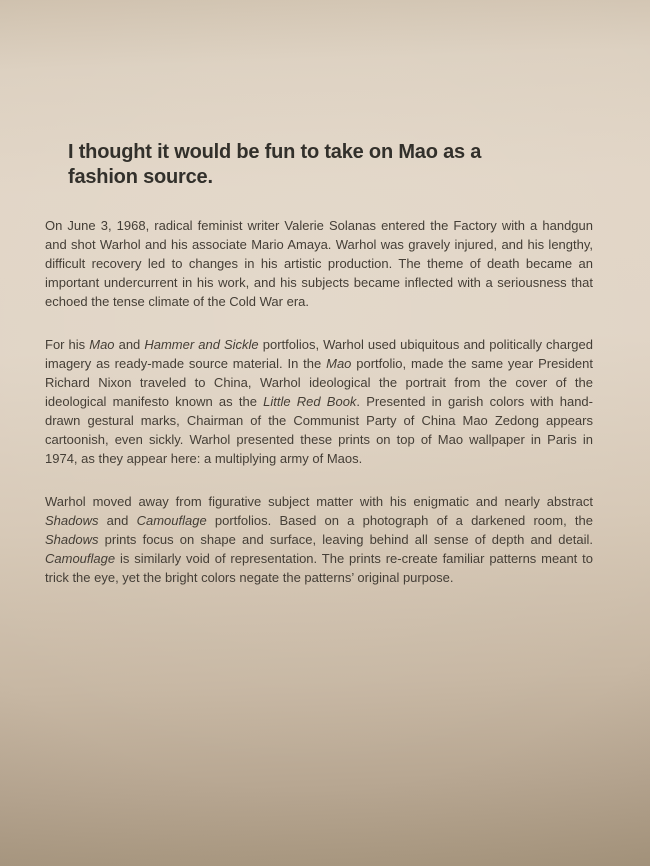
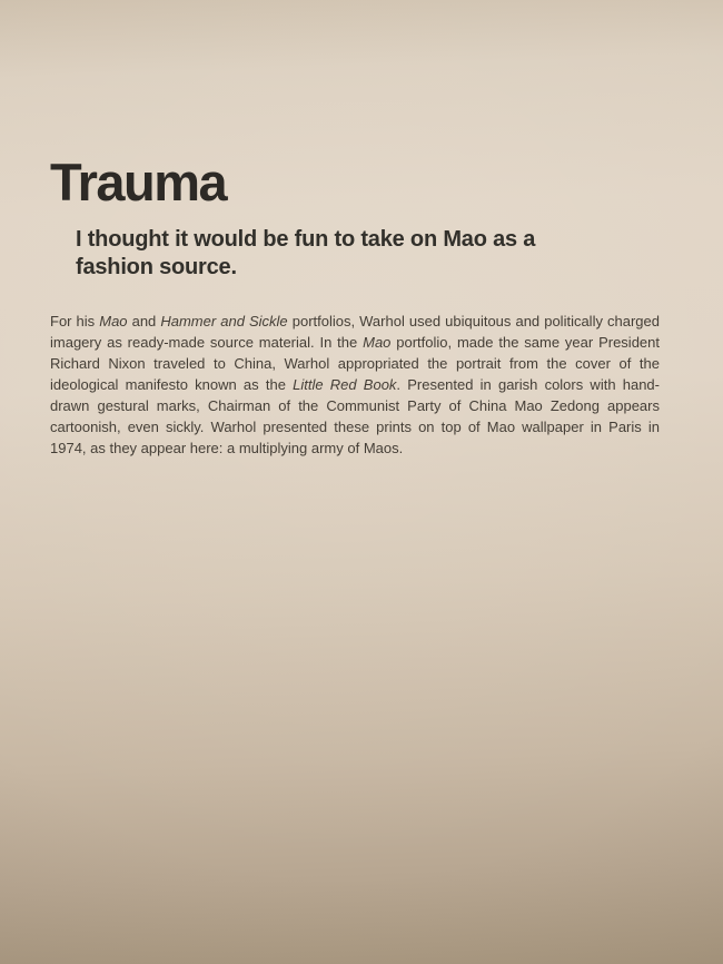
+ Trauma
  I thought it would be fun to take on Mao as a fashion source.
- On June 3, 1968, radical feminist writer Valerie Solanas entered the Factory with a handgun and shot Warhol and his associate Mario Amaya. Warhol was gravely injured, and his lengthy, difficult recovery led to changes in his artistic production. The theme of death became an important undercurrent in his work, and his subjects became inflected with a seriousness that echoed the tense climate of the Cold War era.
- For his Mao and Hammer and Sickle portfolios, Warhol used ubiquitous and politically charged imagery as ready-made source material. In the Mao portfolio, made the same year President Richard Nixon traveled to China, Warhol ideological the portrait from the cover of the ideological manifesto known as the Little Red Book. Presented in garish colors with hand-drawn gestural marks, Chairman of the Communist Party of China Mao Zedong appears cartoonish, even sickly. Warhol presented these prints on top of Mao wallpaper in Paris in 1974, as they appear here: a multiplying army of Maos.
+ For his Mao and Hammer and Sickle portfolios, Warhol used ubiquitous and politically charged imagery as ready-made source material. In the Mao portfolio, made the same year President Richard Nixon traveled to China, Warhol appropriated the portrait from the cover of the ideological manifesto known as the Little Red Book. Presented in garish colors with hand-drawn gestural marks, Chairman of the Communist Party of China Mao Zedong appears cartoonish, even sickly. Warhol presented these prints on top of Mao wallpaper in Paris in 1974, as they appear here: a multiplying army of Maos.
- Warhol moved away from figurative subject matter with his enigmatic and nearly abstract Shadows and Camouflage portfolios. Based on a photograph of a darkened room, the Shadows prints focus on shape and surface, leaving behind all sense of depth and detail. Camouflage is similarly void of representation. The prints re-create familiar patterns meant to trick the eye, yet the bright colors negate the patterns’ original purpose.
